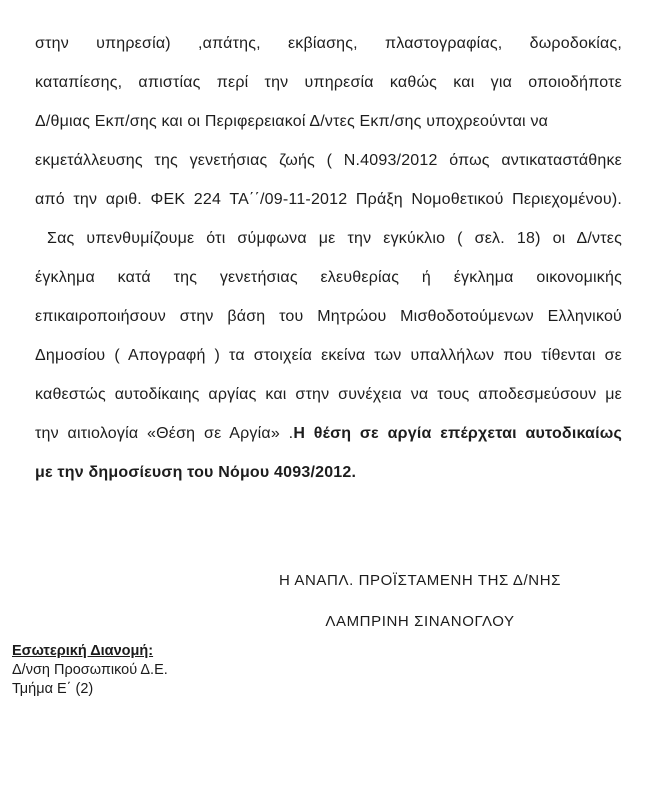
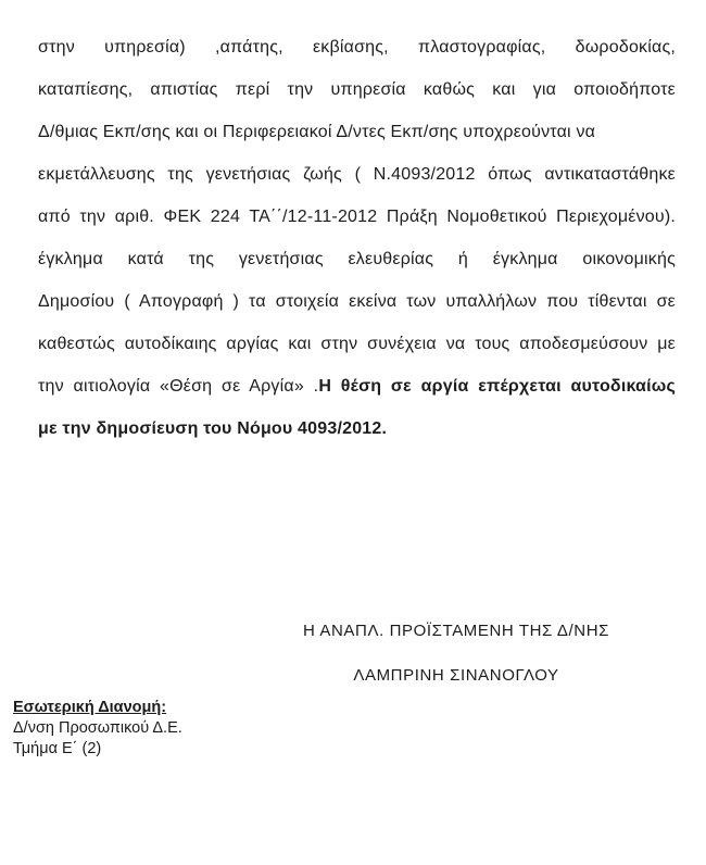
  στην υπηρεσία) ,απάτης, εκβίασης, πλαστογραφίας, δωροδοκίας,
  καταπίεσης, απιστίας περί την υπηρεσία καθώς και για οποιοδήποτε
  Δ/θμιας Εκπ/σης και οι Περιφερειακοί Δ/ντες Εκπ/σης υποχρεούνται να
  εκμετάλλευσης της γενετήσιας ζωής ( Ν.4093/2012 όπως αντικαταστάθηκε
- από την αριθ. ΦΕΚ 224 ΤΑ΄΄/09-11-2012 Πράξη Νομοθετικού Περιεχομένου).
+ από την αριθ. ΦΕΚ 224 ΤΑ΄΄/12-11-2012 Πράξη Νομοθετικού Περιεχομένου).
- Σας υπενθυμίζουμε ότι σύμφωνα με την εγκύκλιο ( σελ. 18) οι Δ/ντες
  έγκλημα κατά της γενετήσιας ελευθερίας ή έγκλημα οικονομικής
- επικαιροποιήσουν στην βάση του Μητρώου Μισθοδοτούμενων Ελληνικού
  Δημοσίου ( Απογραφή ) τα στοιχεία εκείνα των υπαλλήλων που τίθενται σε
  καθεστώς αυτοδίκαιης αργίας και στην συνέχεια να τους αποδεσμεύσουν με
  την αιτιολογία «Θέση σε Αργία» .Η θέση σε αργία επέρχεται αυτοδικαίως
  με την δημοσίευση του Νόμου 4093/2012.
  Η ΑΝΑΠΛ. ΠΡΟΪΣΤΑΜΕΝΗ ΤΗΣ Δ/ΝΗΣ
  ΛΑΜΠΡΙΝΗ ΣΙΝΑΝΟΓΛΟΥ
  Εσωτερική Διανομή:
  Δ/νση Προσωπικού Δ.Ε.
  Τμήμα Ε΄ (2)
